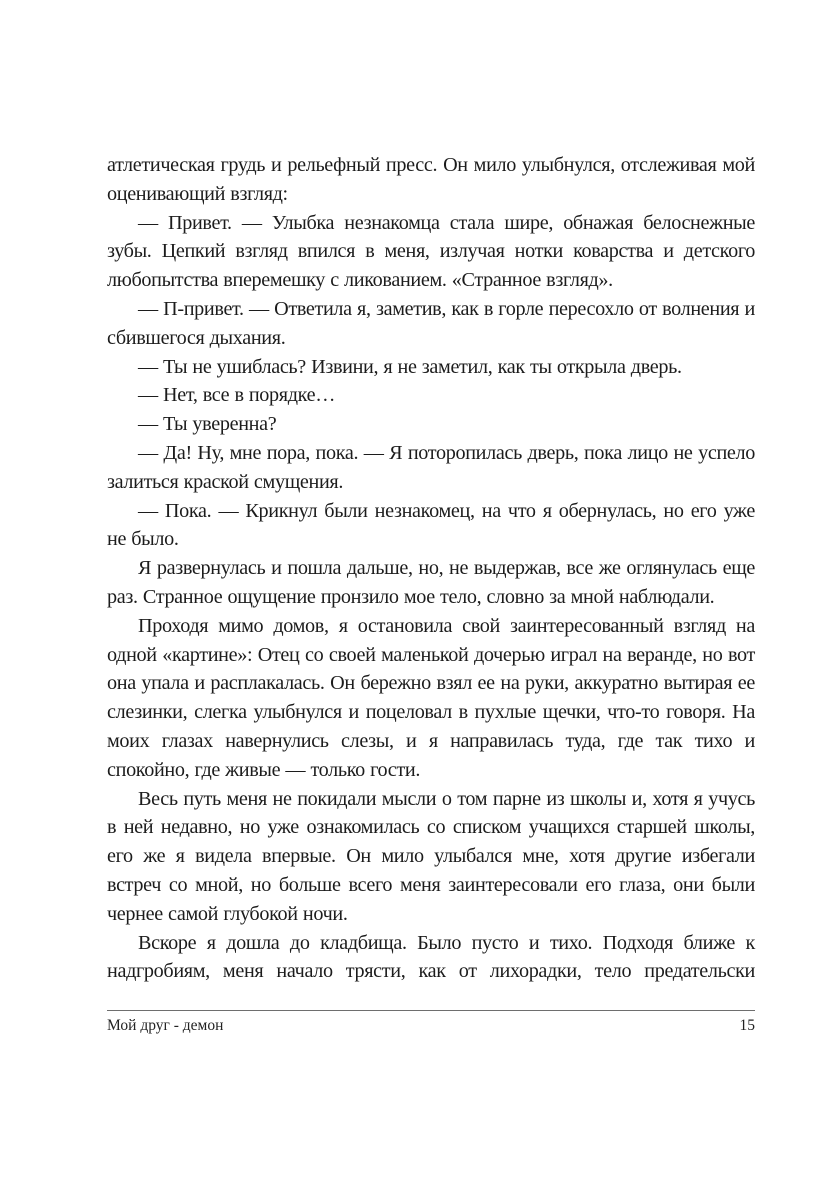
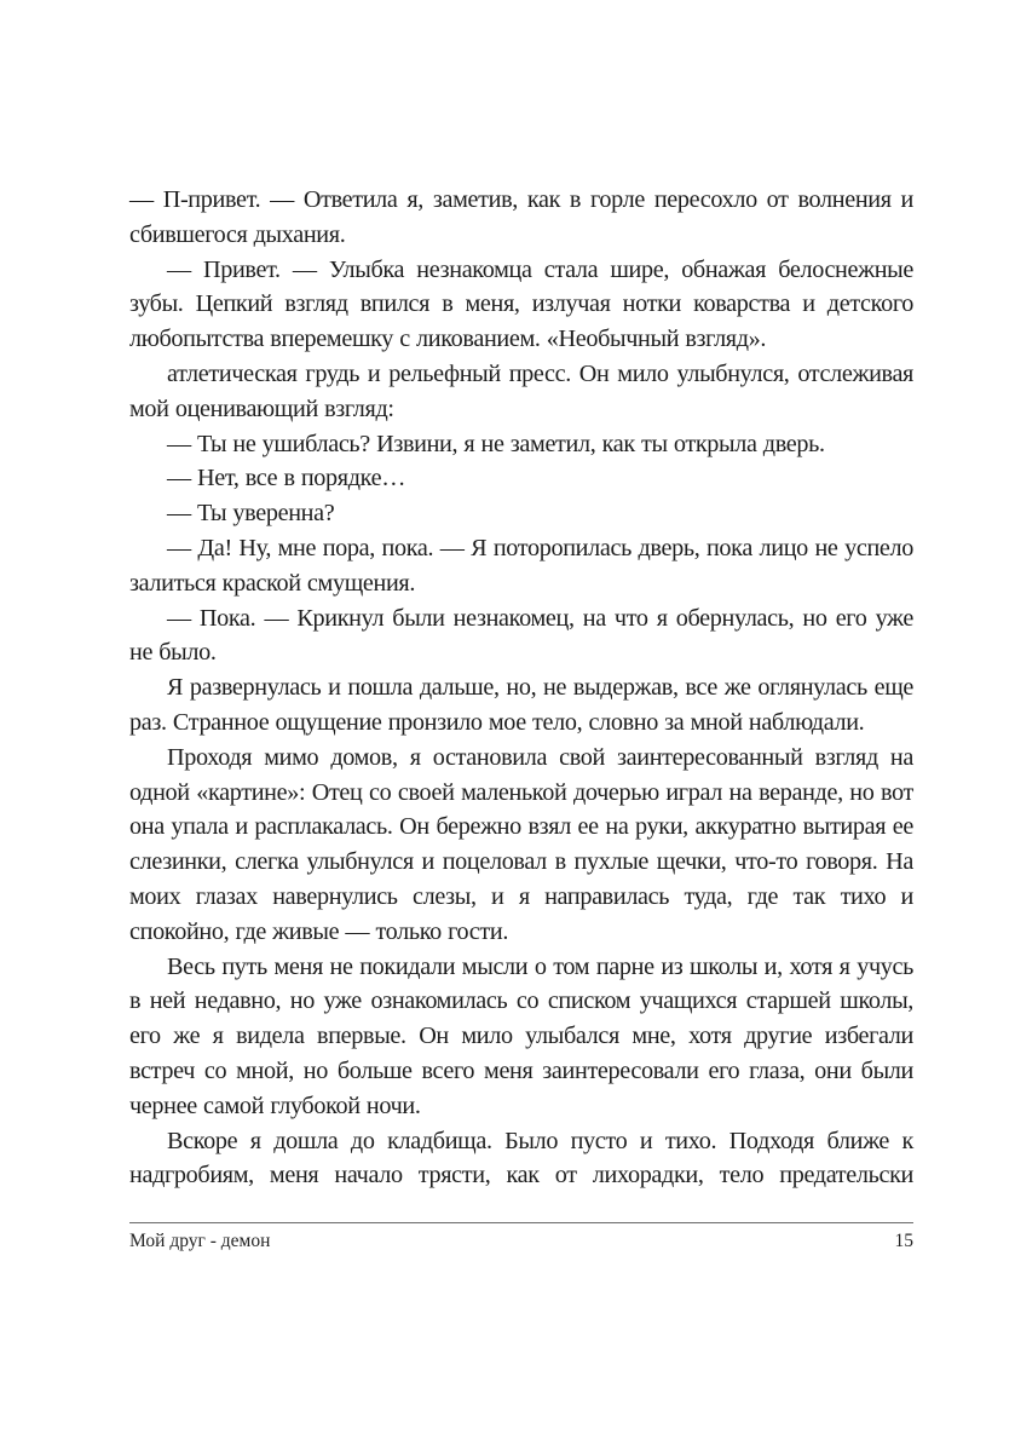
- атлетическая грудь и рельефный пресс. Он мило улыбнулся, отслеживая мой оценивающий взгляд:
+ — П-привет. — Ответила я, заметив, как в горле пересохло от волнения и сбившегося дыхания.
- — Привет. — Улыбка незнакомца стала шире, обнажая белоснежные зубы. Цепкий взгляд впился в меня, излучая нотки коварства и детского любопытства вперемешку с ликованием. «Странное взгляд».
+ — Привет. — Улыбка незнакомца стала шире, обнажая белоснежные зубы. Цепкий взгляд впился в меня, излучая нотки коварства и детского любопытства вперемешку с ликованием. «Необычный взгляд».
- — П-привет. — Ответила я, заметив, как в горле пересохло от волнения и сбившегося дыхания.
+ атлетическая грудь и рельефный пресс. Он мило улыбнулся, отслеживая мой оценивающий взгляд:
  — Ты не ушиблась? Извини, я не заметил, как ты открыла дверь.
  — Нет, все в порядке…
  — Ты уверенна?
  — Да! Ну, мне пора, пока. — Я поторопилась дверь, пока лицо не успело залиться краской смущения.
  — Пока. — Крикнул были незнакомец, на что я обернулась, но его уже не было.
  Я развернулась и пошла дальше, но, не выдержав, все же оглянулась еще раз. Странное ощущение пронзило мое тело, словно за мной наблюдали.
  Проходя мимо домов, я остановила свой заинтересованный взгляд на одной «картине»: Отец со своей маленькой дочерью играл на веранде, но вот она упала и расплакалась. Он бережно взял ее на руки, аккуратно вытирая ее слезинки, слегка улыбнулся и поцеловал в пухлые щечки, что-то говоря. На моих глазах навернулись слезы, и я направилась туда, где так тихо и спокойно, где живые — только гости.
  Весь путь меня не покидали мысли о том парне из школы и, хотя я учусь в ней недавно, но уже ознакомилась со списком учащихся старшей школы, его же я видела впервые. Он мило улыбался мне, хотя другие избегали встреч со мной, но больше всего меня заинтересовали его глаза, они были чернее самой глубокой ночи.
  Вскоре я дошла до кладбища. Было пусто и тихо. Подходя ближе к надгробиям, меня начало трясти, как от лихорадки, тело предательски
  Мой друг - демон
  15
